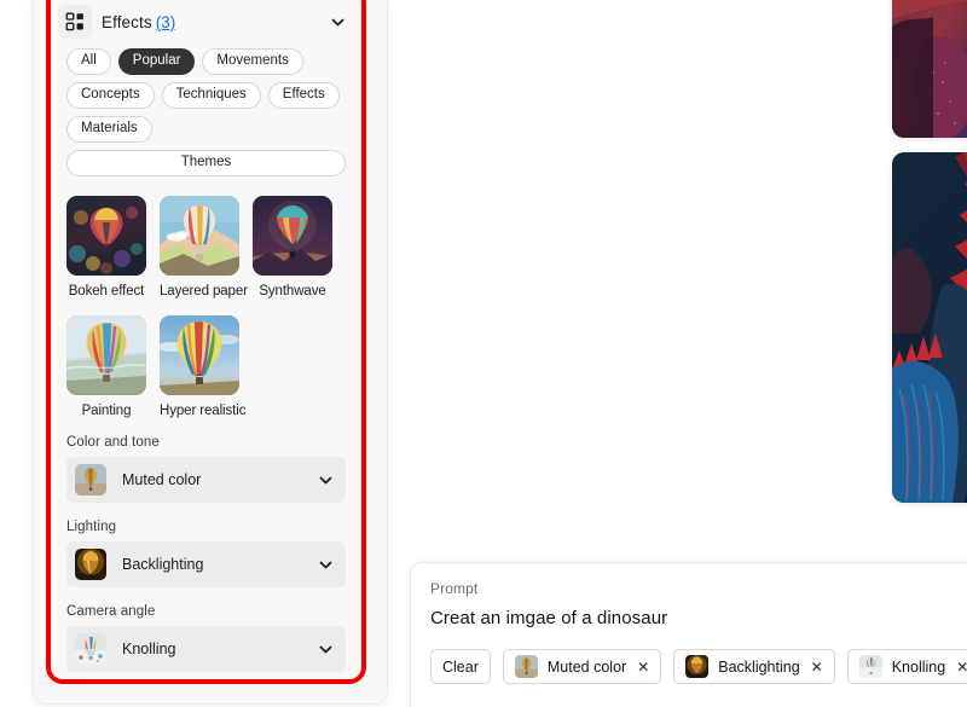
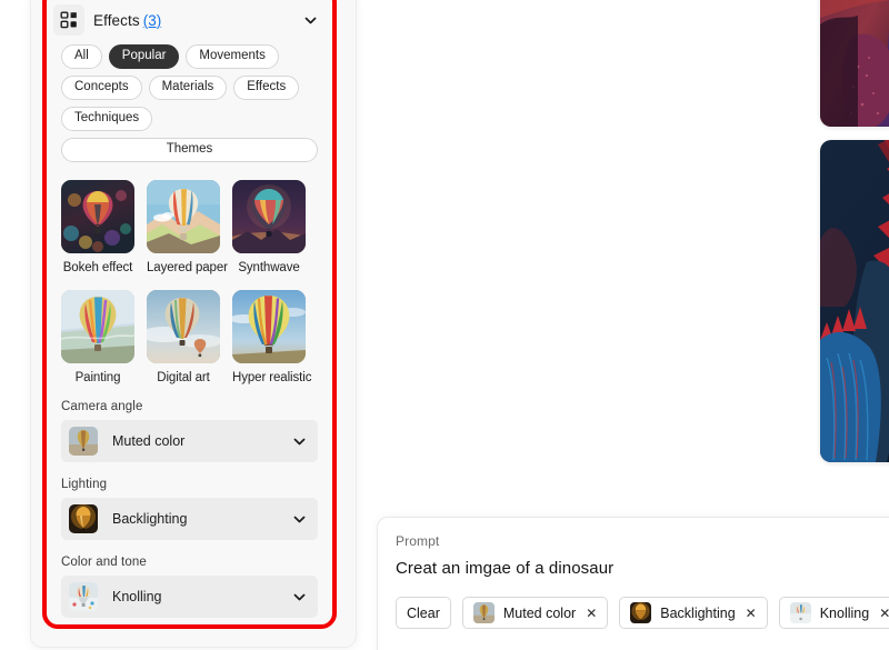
  Effects
  (3)
  All
  Popular
  Movements
  Concepts
- Techniques
+ Materials
  Effects
- Materials
+ Techniques
  Themes
  Bokeh effect
  Layered pape
  Synthwave
  Painting
+ Digital art
  Hyper realisti
- Color and tone
+ Camera angle
  Muted color
  Lighting
  Backlighting
- Camera angle
+ Color and tone
  Knolling
  Prompt
  Creat an imgae of a dinosaur
  Clear
  Muted color
  ✕
  Backlighting
  ✕
  Knolling
  ✕
